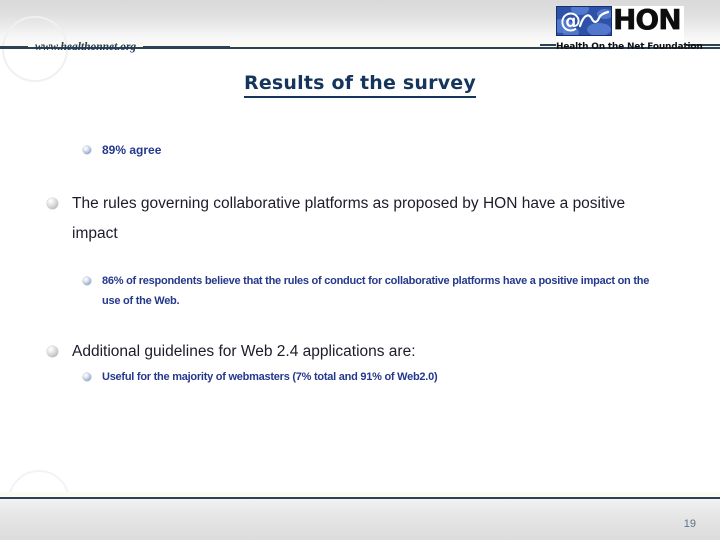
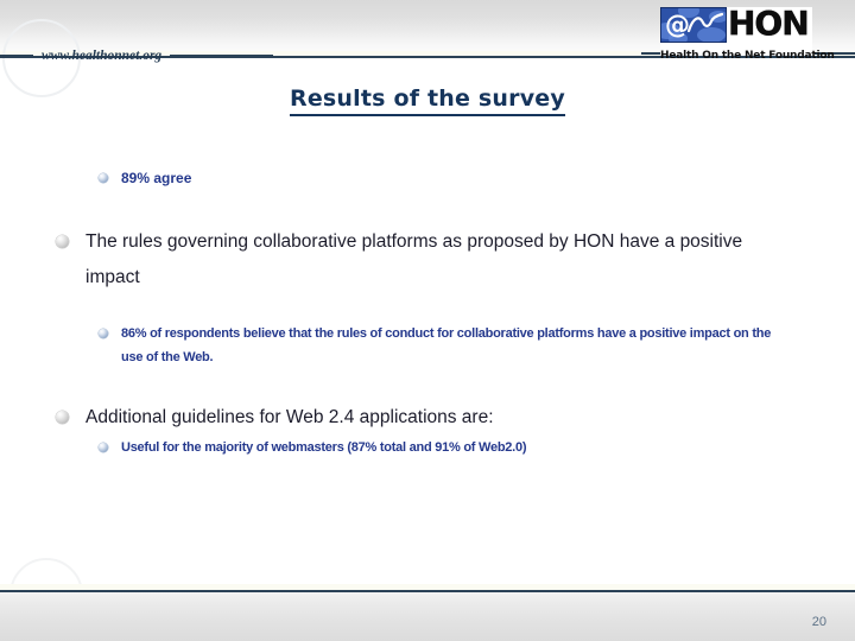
  www.healthonnet.org
  @
  HON
  Health On the Net Foundation
  Results of the survey
  89% agree
  The rules governing collaborative platforms as proposed by HON have a positive impact
  86% of respondents believe that the rules of conduct for collaborative platforms have a positive impact on the use of the Web.
  Additional guidelines for Web 2.4 applications are:
- Useful for the majority of webmasters (7% total and 91% of Web2.0)
+ Useful for the majority of webmasters (87% total and 91% of Web2.0)
- 19
+ 20
